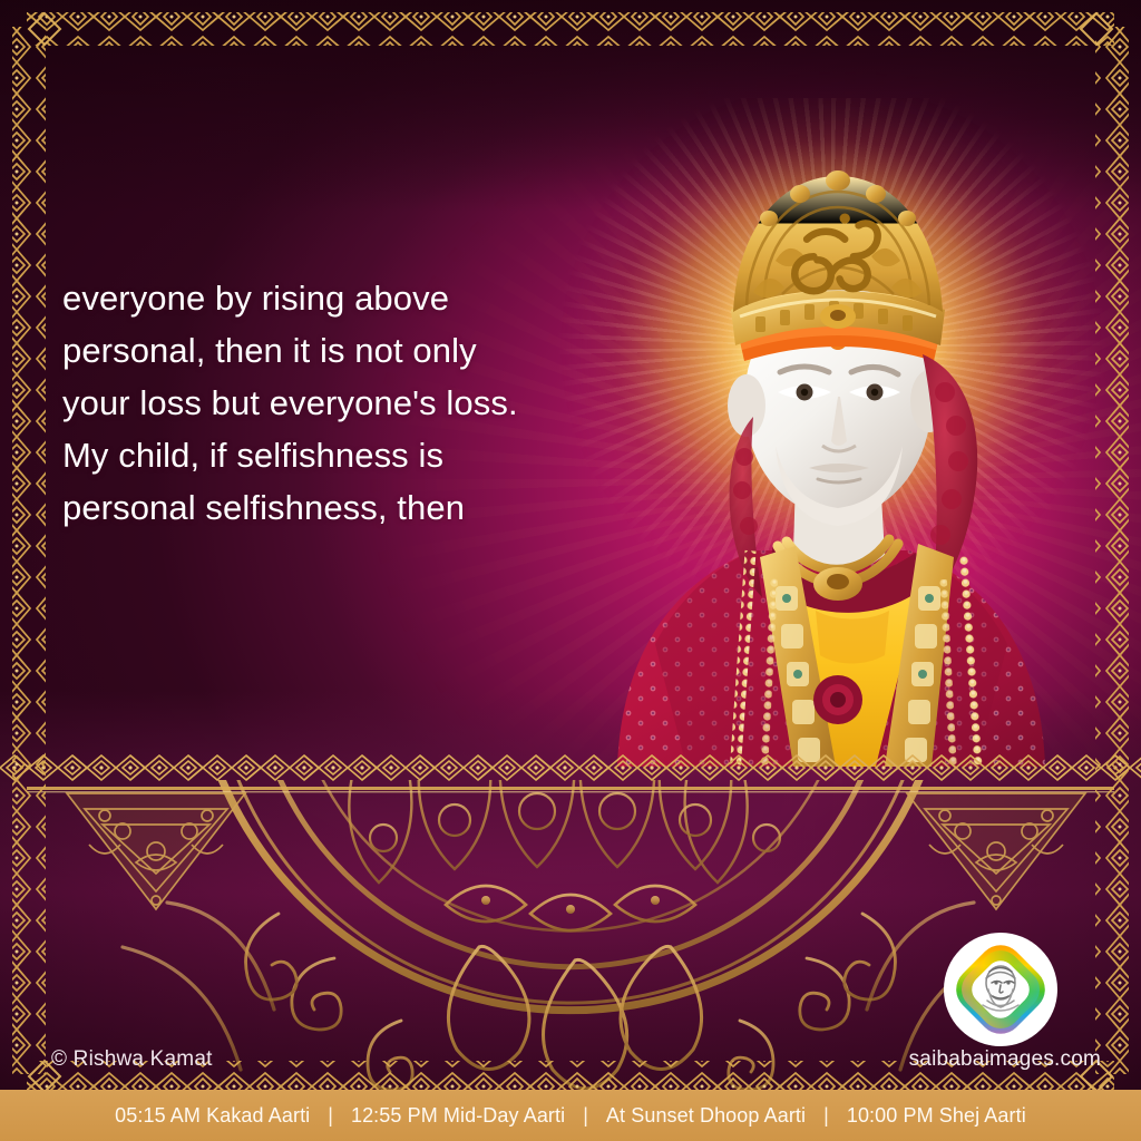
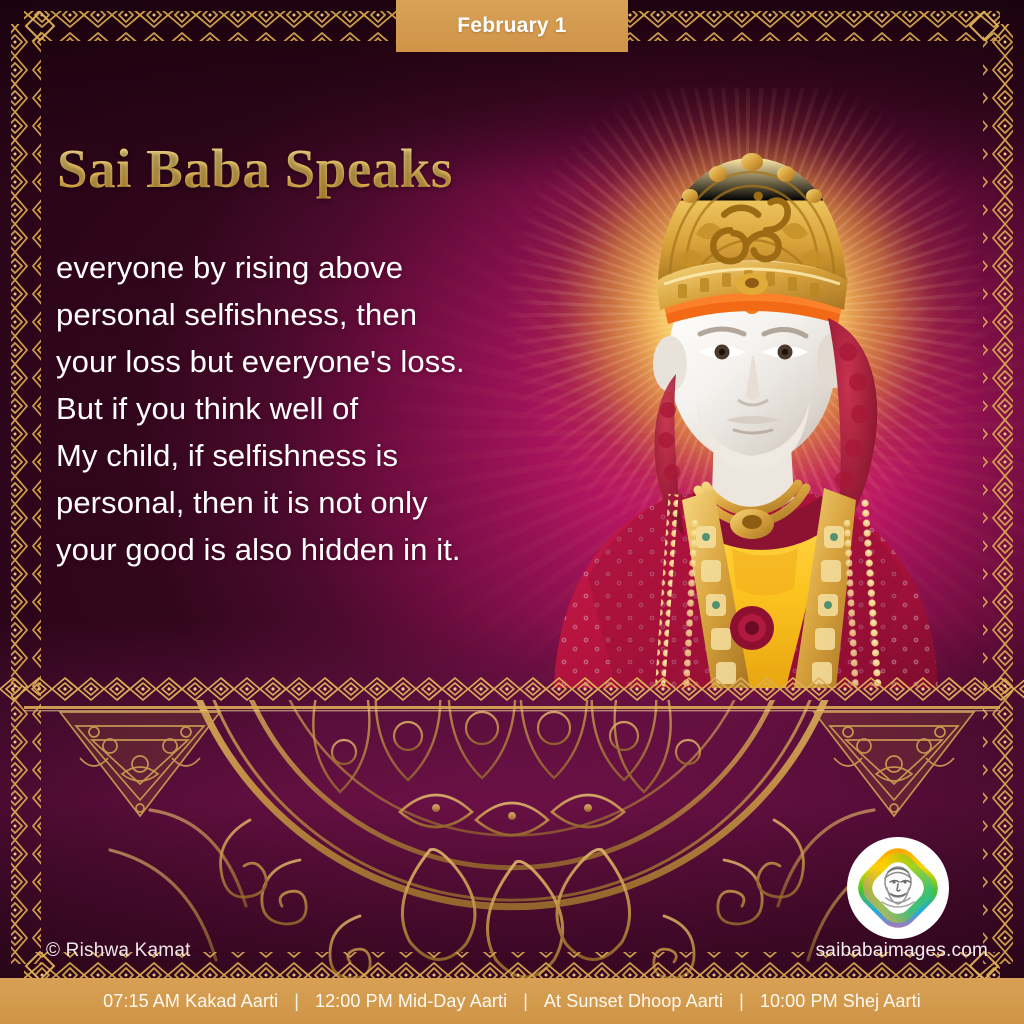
+ February 1
+ Sai Baba Speaks
  everyone by rising above
- personal, then it is not only
+ personal selfishness, then
  your loss but everyone's loss.
+ But if you think well of
  My child, if selfishness is
- personal selfishness, then
+ personal, then it is not only
+ your good is also hidden in it.
  © Rishwa Kamat
  saibabaimages.com
- 05:15 AM Kakad Aarti
+ 07:15 AM Kakad Aarti
  |
- 12:55 PM Mid-Day Aarti
+ 12:00 PM Mid-Day Aarti
  |
  At Sunset Dhoop Aarti
  |
  10:00 PM Shej Aarti
